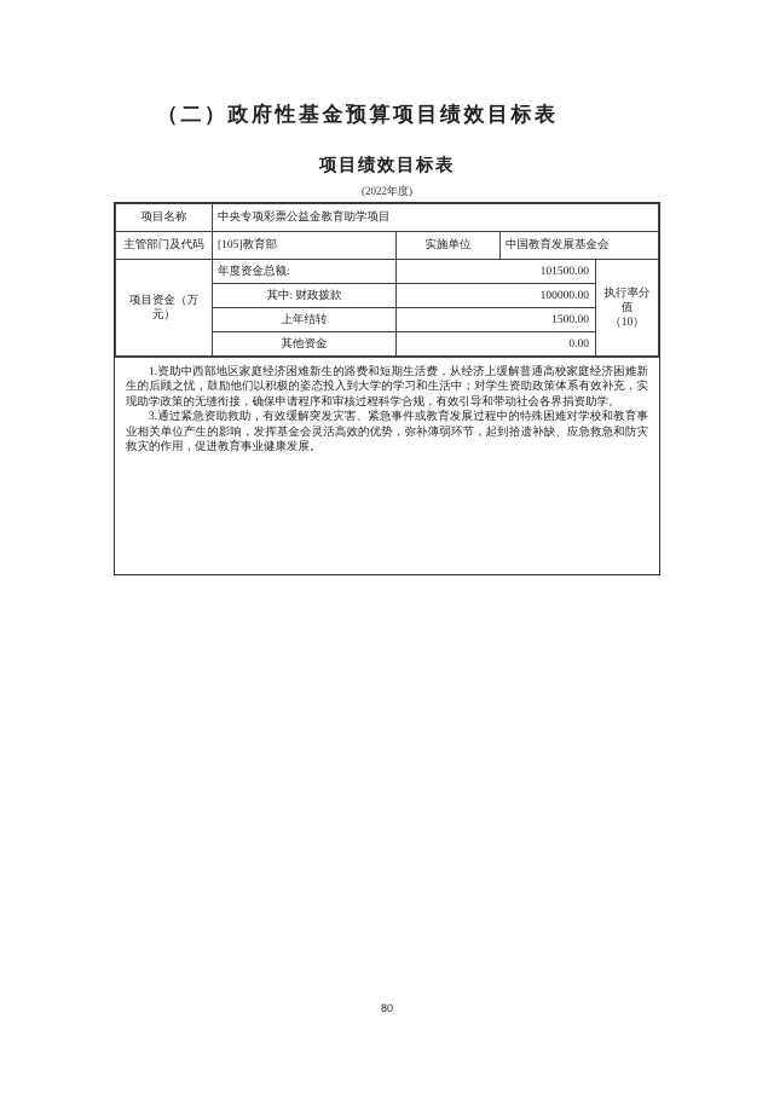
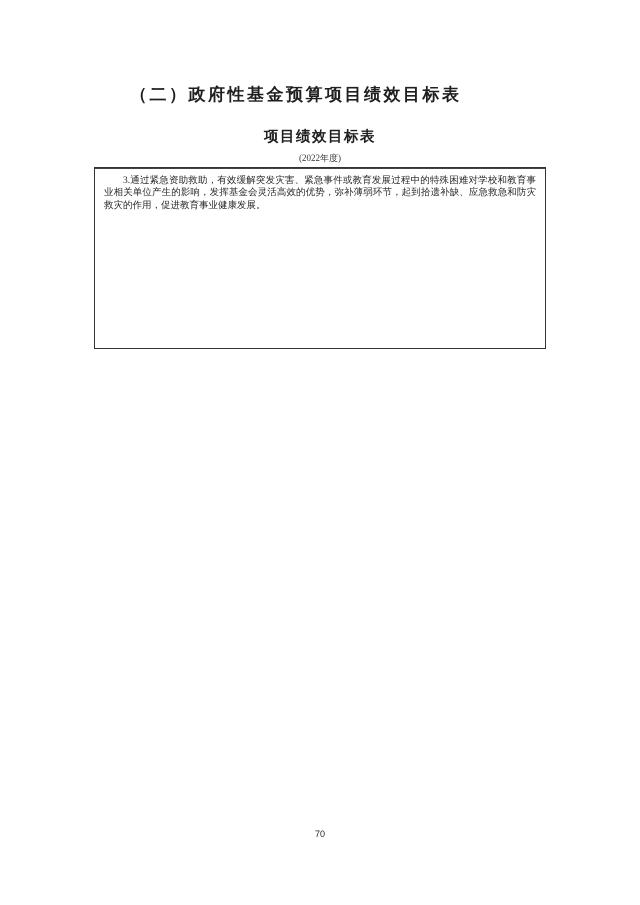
  （二）政府性基金预算项目绩效目标表
  项目绩效目标表
  (2022年度)
- 项目名称	中央专项彩票公益金教育助学项目
- 主管部门及代码	[105]教育部	实施单位	中国教育发展基金会
- 项目资金（万元）	年度资金总额:	101500.00	执行率分值 （10）
- 其中: 财政拨款	100000.00
- 上年结转	1500.00
- 其他资金	0.00
- 1.资助中西部地区家庭经济困难新生的路费和短期生活费，从经济上缓解普通高校家庭经济困难新生的后顾之忧，鼓励他们以积极的姿态投入到大学的学习和生活中；对学生资助政策体系有效补充，实现助学政策的无缝衔接，确保申请程序和审核过程科学合规，有效引导和带动社会各界捐资助学。
  3.通过紧急资助救助，有效缓解突发灾害、紧急事件或教育发展过程中的特殊困难对学校和教育事业相关单位产生的影响，发挥基金会灵活高效的优势，弥补薄弱环节，起到拾遗补缺、应急救急和防灾救灾的作用，促进教育事业健康发展。
- 80
+ 70
